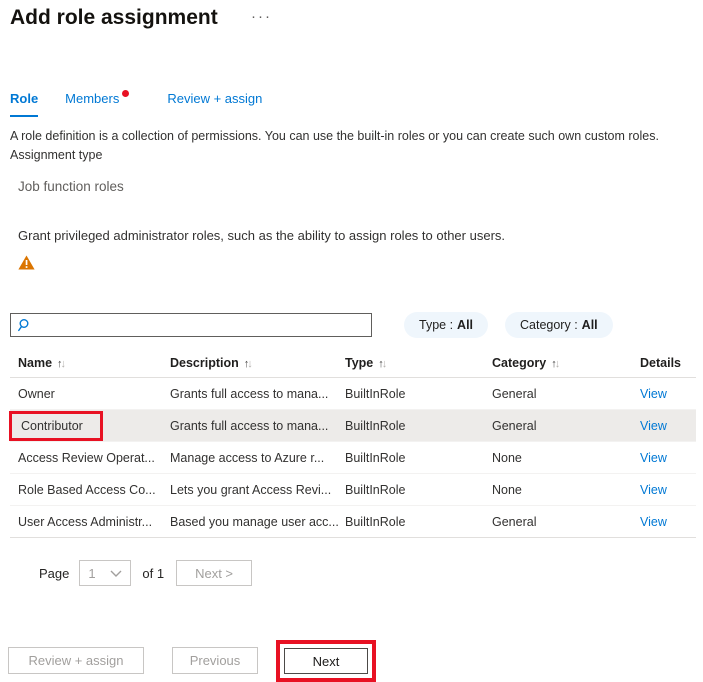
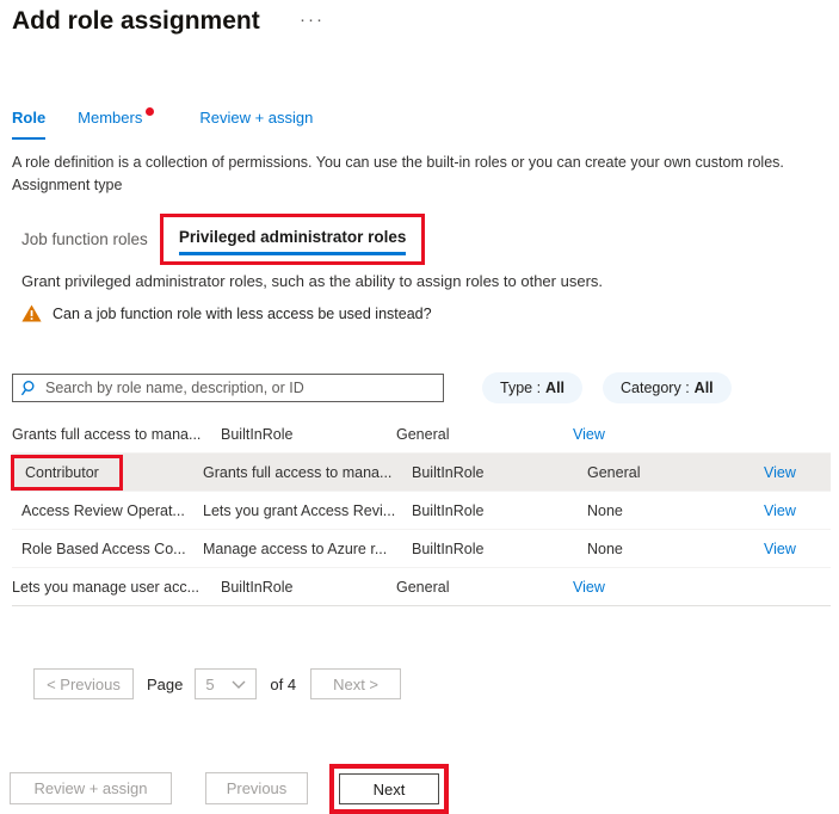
  Add role assignment
  ···
  Role
  Members
  Review + assign
- A role definition is a collection of permissions. You can use the built-in roles or you can create such own custom roles.
+ A role definition is a collection of permissions. You can use the built-in roles or you can create your own custom roles.
  Assignment type
  Job function roles
+ Privileged administrator roles
  Grant privileged administrator roles, such as the ability to assign roles to other users.
+ Can a job function role with less access be used instead?
+ Search by role name, description, or ID
  Type :
  All
  Category :
  All
- Name ↑↓
- Description ↑↓
- Type ↑↓
- Category ↑↓
- Details
- Owner
  Grants full access to mana...
  BuiltInRole
  General
  View
  Contributor
  Grants full access to mana...
  BuiltInRole
  General
  View
  Access Review Operat...
- Manage access to Azure r...
+ Lets you grant Access Revi...
  BuiltInRole
  None
  View
  Role Based Access Co...
- Lets you grant Access Revi...
+ Manage access to Azure r...
  BuiltInRole
  None
  View
- User Access Administr...
- Based you manage user acc...
+ Lets you manage user acc...
  BuiltInRole
  General
  View
+ < Previous
  Page
- 1
+ 5
- of 1
+ of 4
  Next >
  Review + assign
  Previous
  Next
